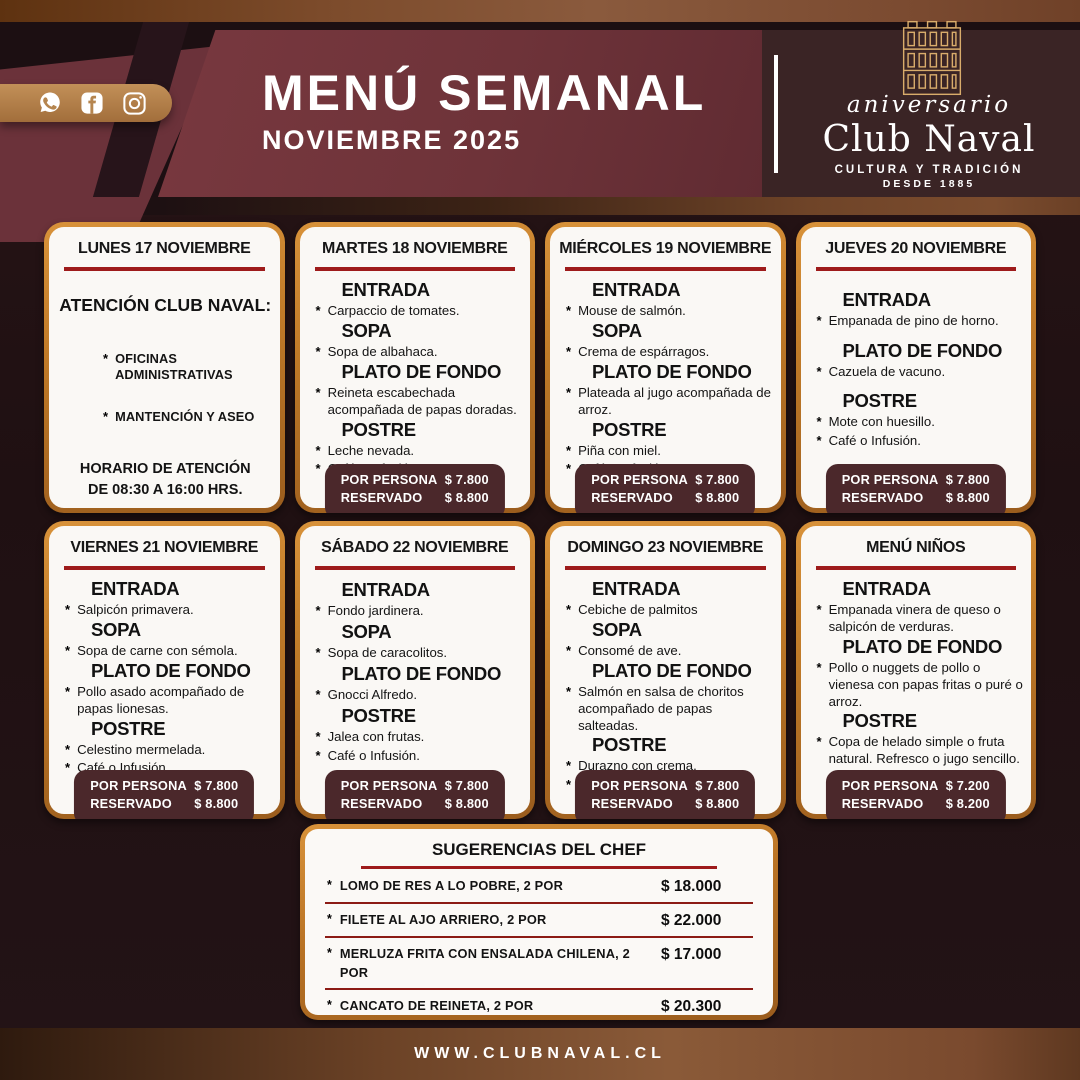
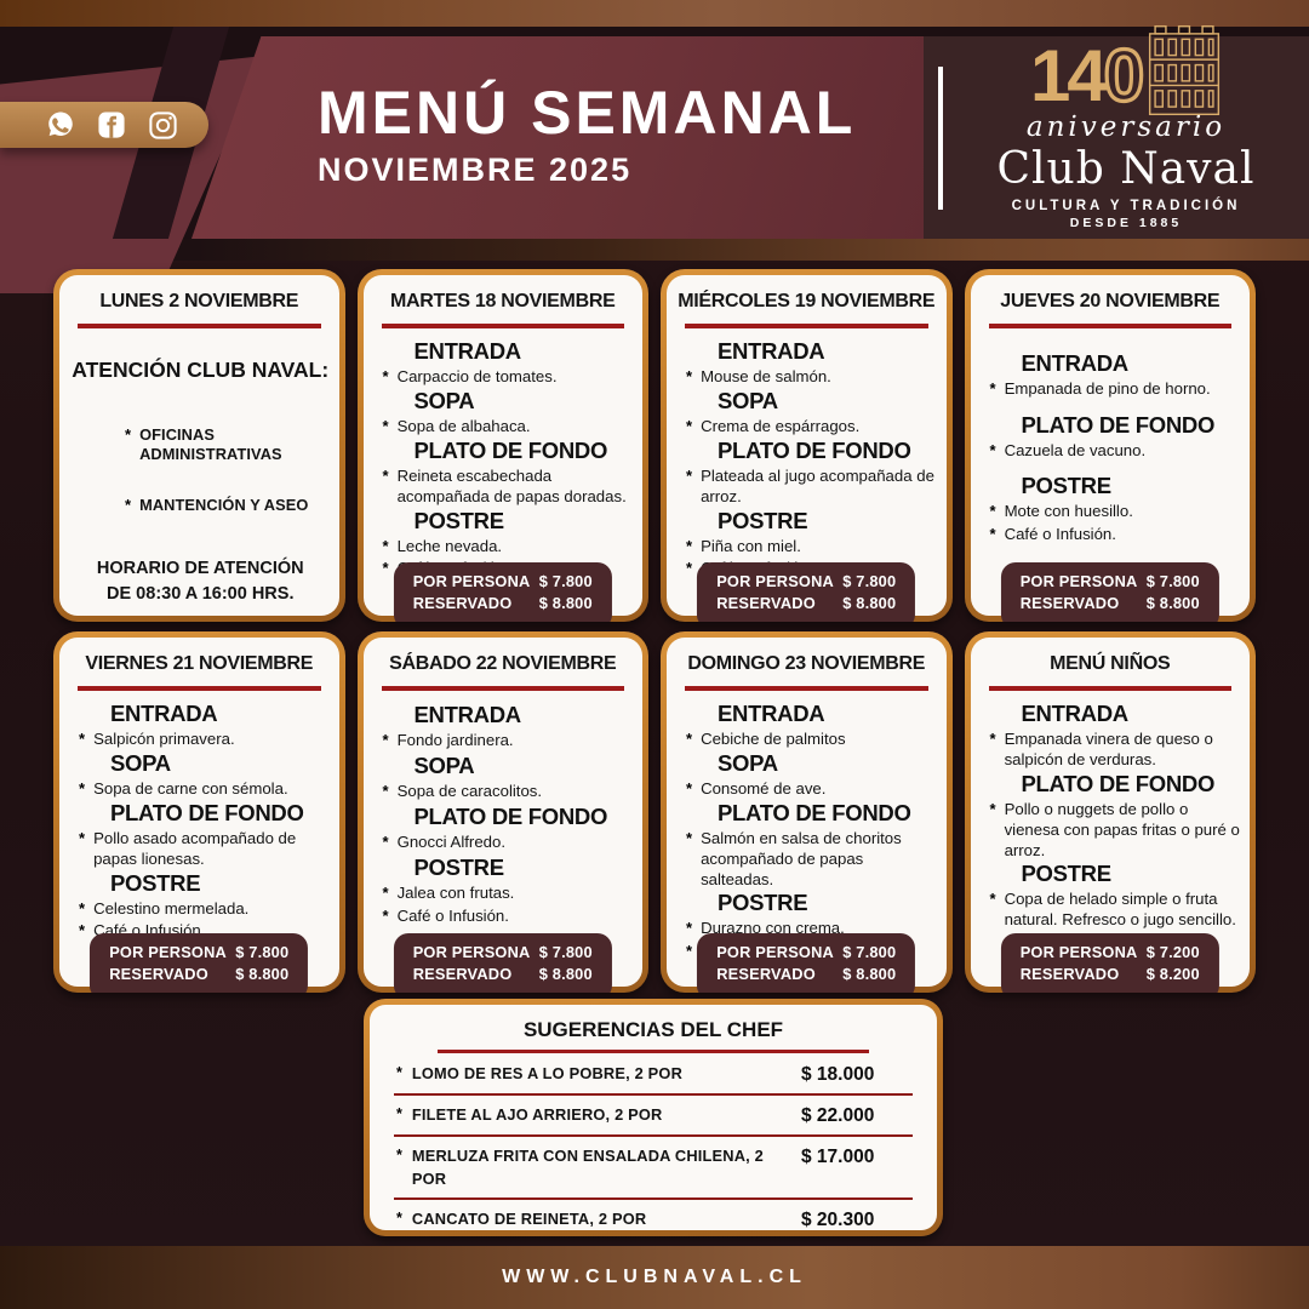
+ 140
  aniversario
  Club Naval
  CULTURA Y TRADICIÓN
  DESDE 1885
  MENÚ SEMANAL
  NOVIEMBRE 2025
- LUNES 17 NOVIEMBRE
+ LUNES 2 NOVIEMBRE
  ATENCIÓN CLUB NAVAL:
  *
  OFICINAS ADMINISTRATIVAS
  *
  MANTENCIÓN Y ASEO
  HORARIO DE ATENCIÓN
  DE 08:30 A 16:00 HRS.
  MARTES 18 NOVIEMBRE
  ENTRADA
  *
  Carpaccio de tomates.
  SOPA
  *
  Sopa de albahaca.
  PLATO DE FONDO
  *
  Reineta escabechada acompañada de papas doradas.
  POSTRE
  *
  Leche nevada.
  *
  POR PERSONA
  $ 7.800
  RESERVADO
  $ 8.800
  MIÉRCOLES 19 NOVIEMBRE
  ENTRADA
  *
  Mouse de salmón.
  SOPA
  *
  Crema de espárragos.
  PLATO DE FONDO
  *
  Plateada al jugo acompañada de arroz.
  POSTRE
  *
  Piña con miel.
  *
  POR PERSONA
  $ 7.800
  RESERVADO
  $ 8.800
  JUEVES 20 NOVIEMBRE
  ENTRADA
  *
  Empanada de pino de horno.
  PLATO DE FONDO
  *
  Cazuela de vacuno.
  POSTRE
  *
  Mote con huesillo.
  *
  Café o Infusión.
  POR PERSONA
  $ 7.800
  RESERVADO
  $ 8.800
  VIERNES 21 NOVIEMBRE
  ENTRADA
  *
  Salpicón primavera.
  SOPA
  *
  Sopa de carne con sémola.
  PLATO DE FONDO
  *
  Pollo asado acompañado de papas lionesas.
  POSTRE
  *
  Celestino mermelada.
  *
  Café o Infusión.
  POR PERSONA
  $ 7.800
  RESERVADO
  $ 8.800
  SÁBADO 22 NOVIEMBRE
  ENTRADA
  *
  Fondo jardinera.
  SOPA
  *
  Sopa de caracolitos.
  PLATO DE FONDO
  *
  Gnocci Alfredo.
  POSTRE
  *
  Jalea con frutas.
  *
  Café o Infusión.
  POR PERSONA
  $ 7.800
  RESERVADO
  $ 8.800
  DOMINGO 23 NOVIEMBRE
  ENTRADA
  *
  Cebiche de palmitos
  SOPA
  *
  Consomé de ave.
  PLATO DE FONDO
  *
  Salmón en salsa de choritos acompañado de papas salteadas.
  POSTRE
  *
  Durazno con crema.
  *
  POR PERSONA
  $ 7.800
  RESERVADO
  $ 8.800
  MENÚ NIÑOS
  ENTRADA
  *
  Empanada vinera de queso o salpicón de verduras.
  PLATO DE FONDO
  *
  Pollo o nuggets de pollo o vienesa con papas fritas o puré o arroz.
  POSTRE
  *
  Copa de helado simple o fruta natural. Refresco o jugo sencillo.
  POR PERSONA
  $ 7.200
  RESERVADO
  $ 8.200
  SUGERENCIAS DEL CHEF
  *
  LOMO DE RES A LO POBRE, 2 POR
  $ 18.000
  *
  FILETE AL AJO ARRIERO, 2 POR
  $ 22.000
  *
  MERLUZA FRITA CON ENSALADA CHILENA, 2 POR
  $ 17.000
  *
  CANCATO DE REINETA, 2 POR
  $ 20.300
  WWW.CLUBNAVAL.CL
